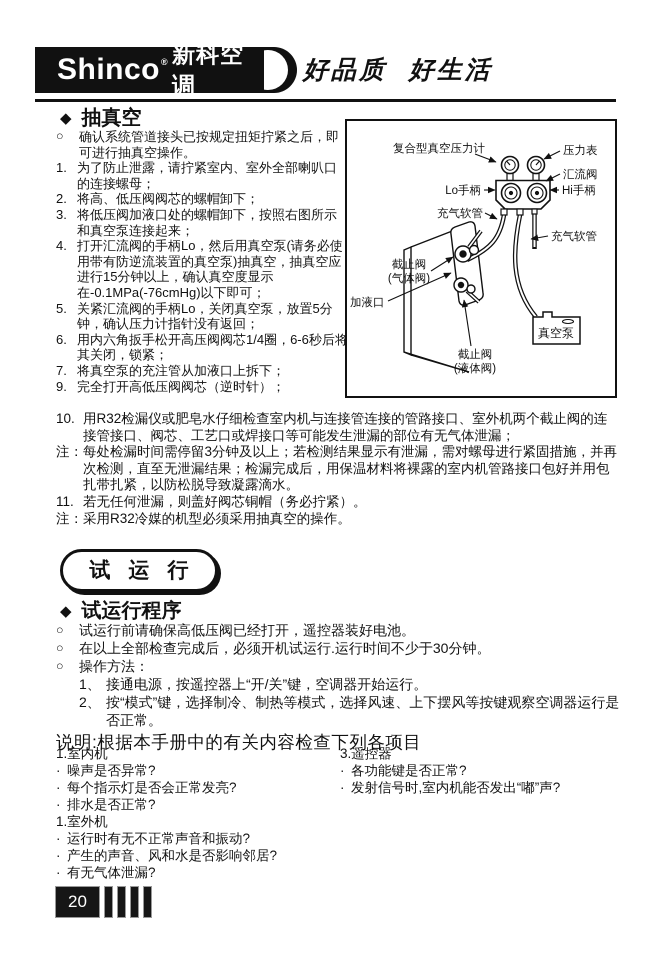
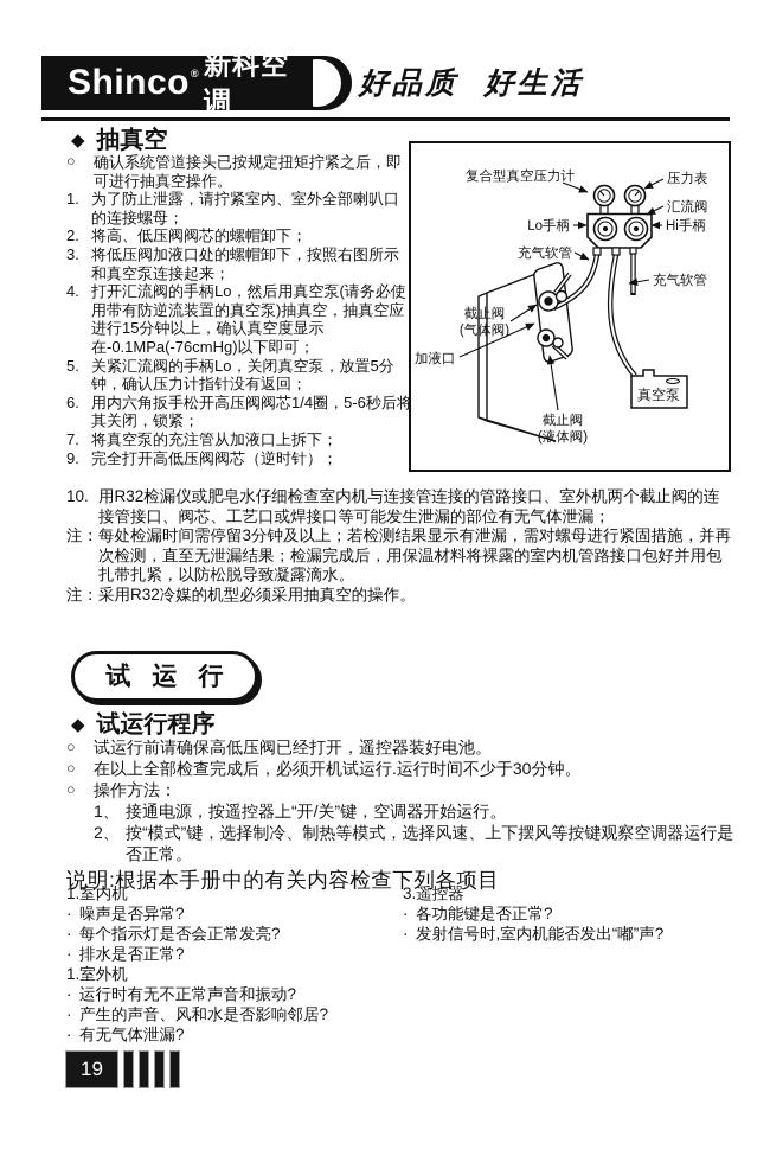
  Shinco®
  新科空调
  好品质 好生活
  ◆
  抽真空
  ○
  确认系统管道接头已按规定扭矩拧紧之后，即可进行抽真空操作。
  1.
  为了防止泄露，请拧紧室内、室外全部喇叭口的连接螺母；
  2.
  将高、低压阀阀芯的螺帽卸下；
  3.
  将低压阀加液口处的螺帽卸下，按照右图所示和真空泵连接起来；
  4.
  打开汇流阀的手柄Lo，然后用真空泵(请务必使用带有防逆流装置的真空泵)抽真空，抽真空应进行15分钟以上，确认真空度显示在-0.1MPa(-76cmHg)以下即可；
  5.
  关紧汇流阀的手柄Lo，关闭真空泵，放置5分钟，确认压力计指针没有返回；
  6.
- 用内六角扳手松开高压阀阀芯1/4圈，6-6秒后将其关闭，锁紧；
+ 用内六角扳手松开高压阀阀芯1/4圈，5-6秒后将其关闭，锁紧；
  7.
  将真空泵的充注管从加液口上拆下；
  9.
  完全打开高低压阀阀芯（逆时针）；
  10.
  用R32检漏仪或肥皂水仔细检查室内机与连接管连接的管路接口、室外机两个截止阀的连接管接口、阀芯、工艺口或焊接口等可能发生泄漏的部位有无气体泄漏；
  注：
  每处检漏时间需停留3分钟及以上；若检测结果显示有泄漏，需对螺母进行紧固措施，并再次检测，直至无泄漏结果；检漏完成后，用保温材料将裸露的室内机管路接口包好并用包扎带扎紧，以防松脱导致凝露滴水。
- 11.
- 若无任何泄漏，则盖好阀芯铜帽（务必拧紧）。
  注：
  采用R32冷媒的机型必须采用抽真空的操作。
  真空泵
  复合型真空压力计
  压力表
  汇流阀
  Lo手柄
  Hi手柄
  充气软管
  充气软管
  截止阀
  (气体阀)
  加液口
  截止阀
  (液体阀)
  试运行
  ◆
  试运行程序
  ○
  试运行前请确保高低压阀已经打开，遥控器装好电池。
  ○
  在以上全部检查完成后，必须开机试运行.运行时间不少于30分钟。
  ○
  操作方法：
  1、
  接通电源，按遥控器上“开/关”键，空调器开始运行。
  2、
  按“模式”键，选择制冷、制热等模式，选择风速、上下摆风等按键观察空调器运行是否正常。
  说明:根据本手册中的有关内容检查下列各项目
  1.室内机
  ·
  噪声是否异常?
  ·
  每个指示灯是否会正常发亮?
  ·
  排水是否正常?
  1.室外机
  ·
  运行时有无不正常声音和振动?
  ·
  产生的声音、风和水是否影响邻居?
  ·
  有无气体泄漏?
  3.遥控器
  ·
  各功能键是否正常?
  ·
  发射信号时,室内机能否发出“嘟”声?
- 20
+ 19
